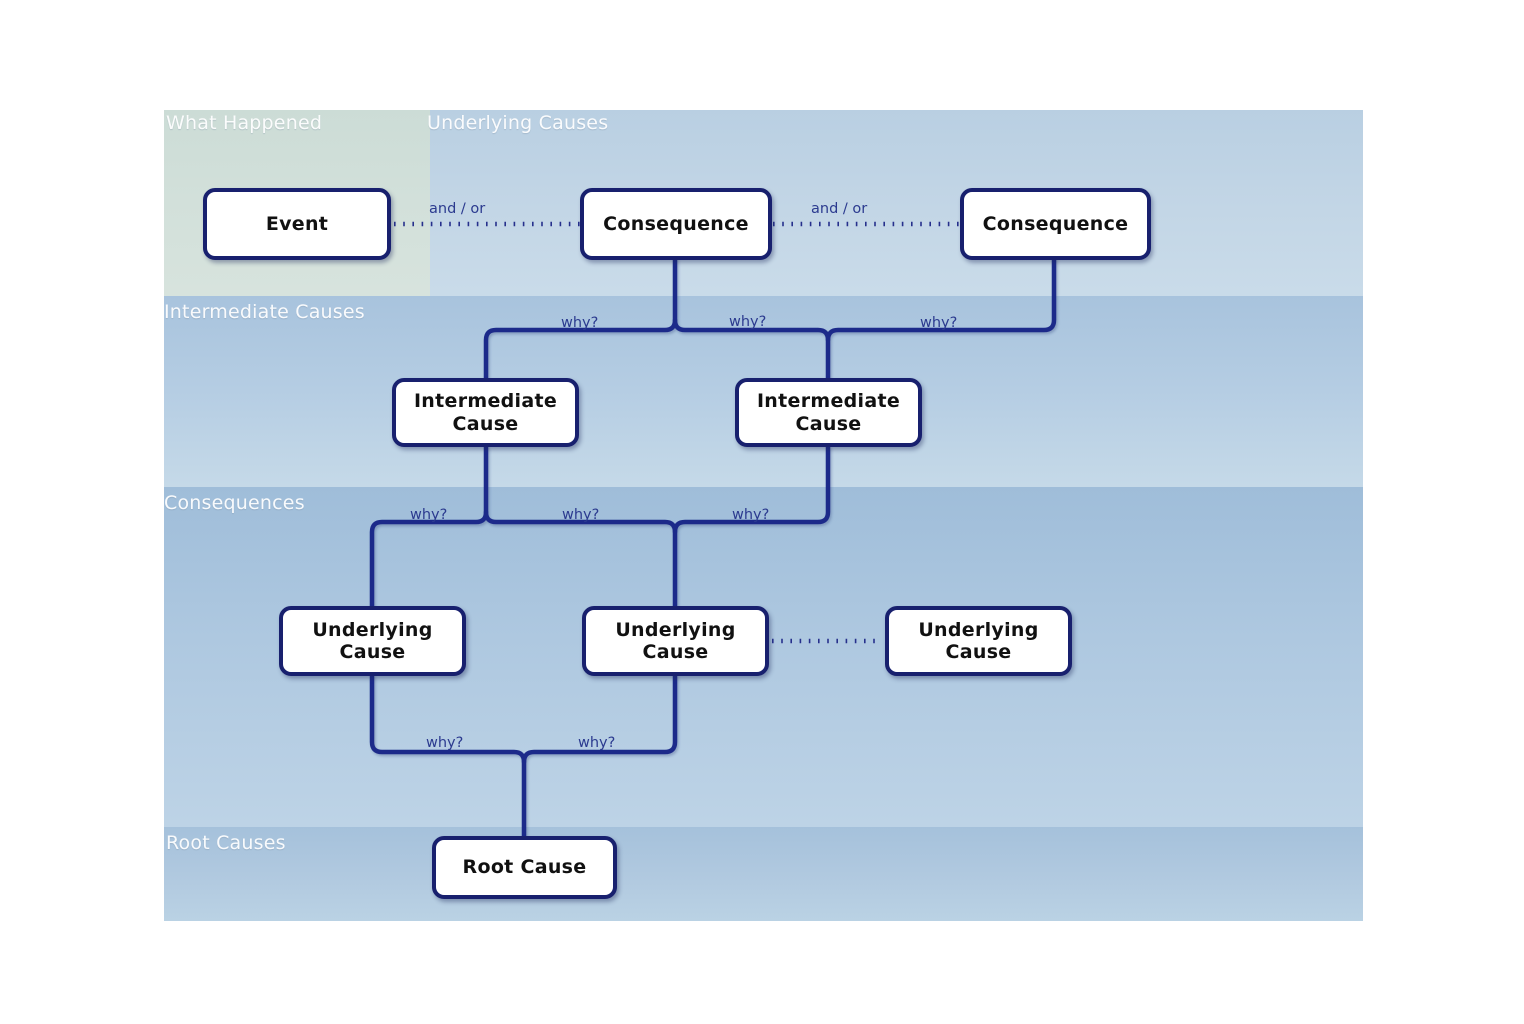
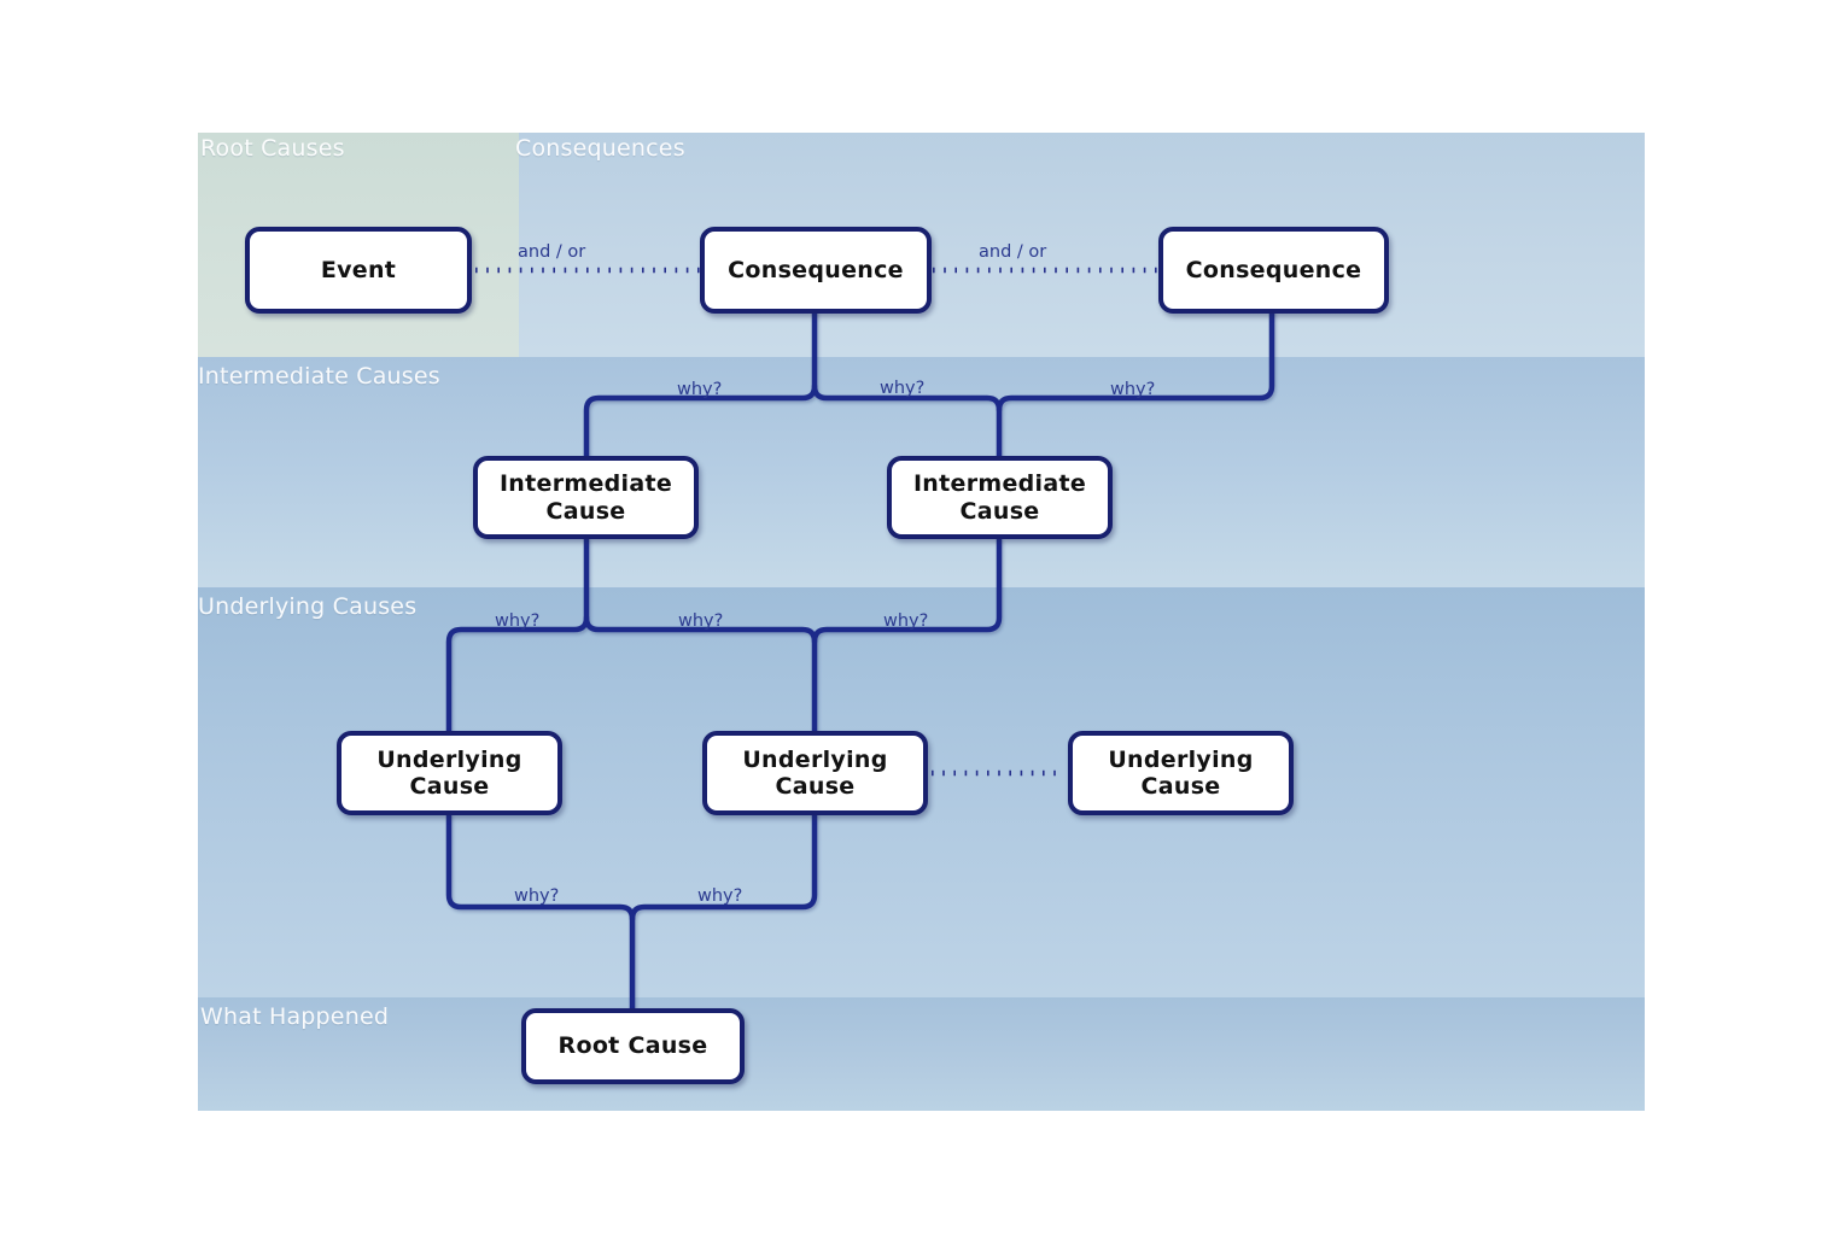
- What Happened
+ Root Causes
- Underlying Causes
+ Consequences
  Intermediate Causes
- Consequences
+ Underlying Causes
- Root Causes
+ What Happened
  Event
  Consequence
  Consequence
  Intermediate
  Cause
  Intermediate
  Cause
  Underlying
  Cause
  Underlying
  Cause
  Underlying
  Cause
  Root Cause
  and / or
  and / or
  why?
  why?
  why?
  why?
  why?
  why?
  why?
  why?
